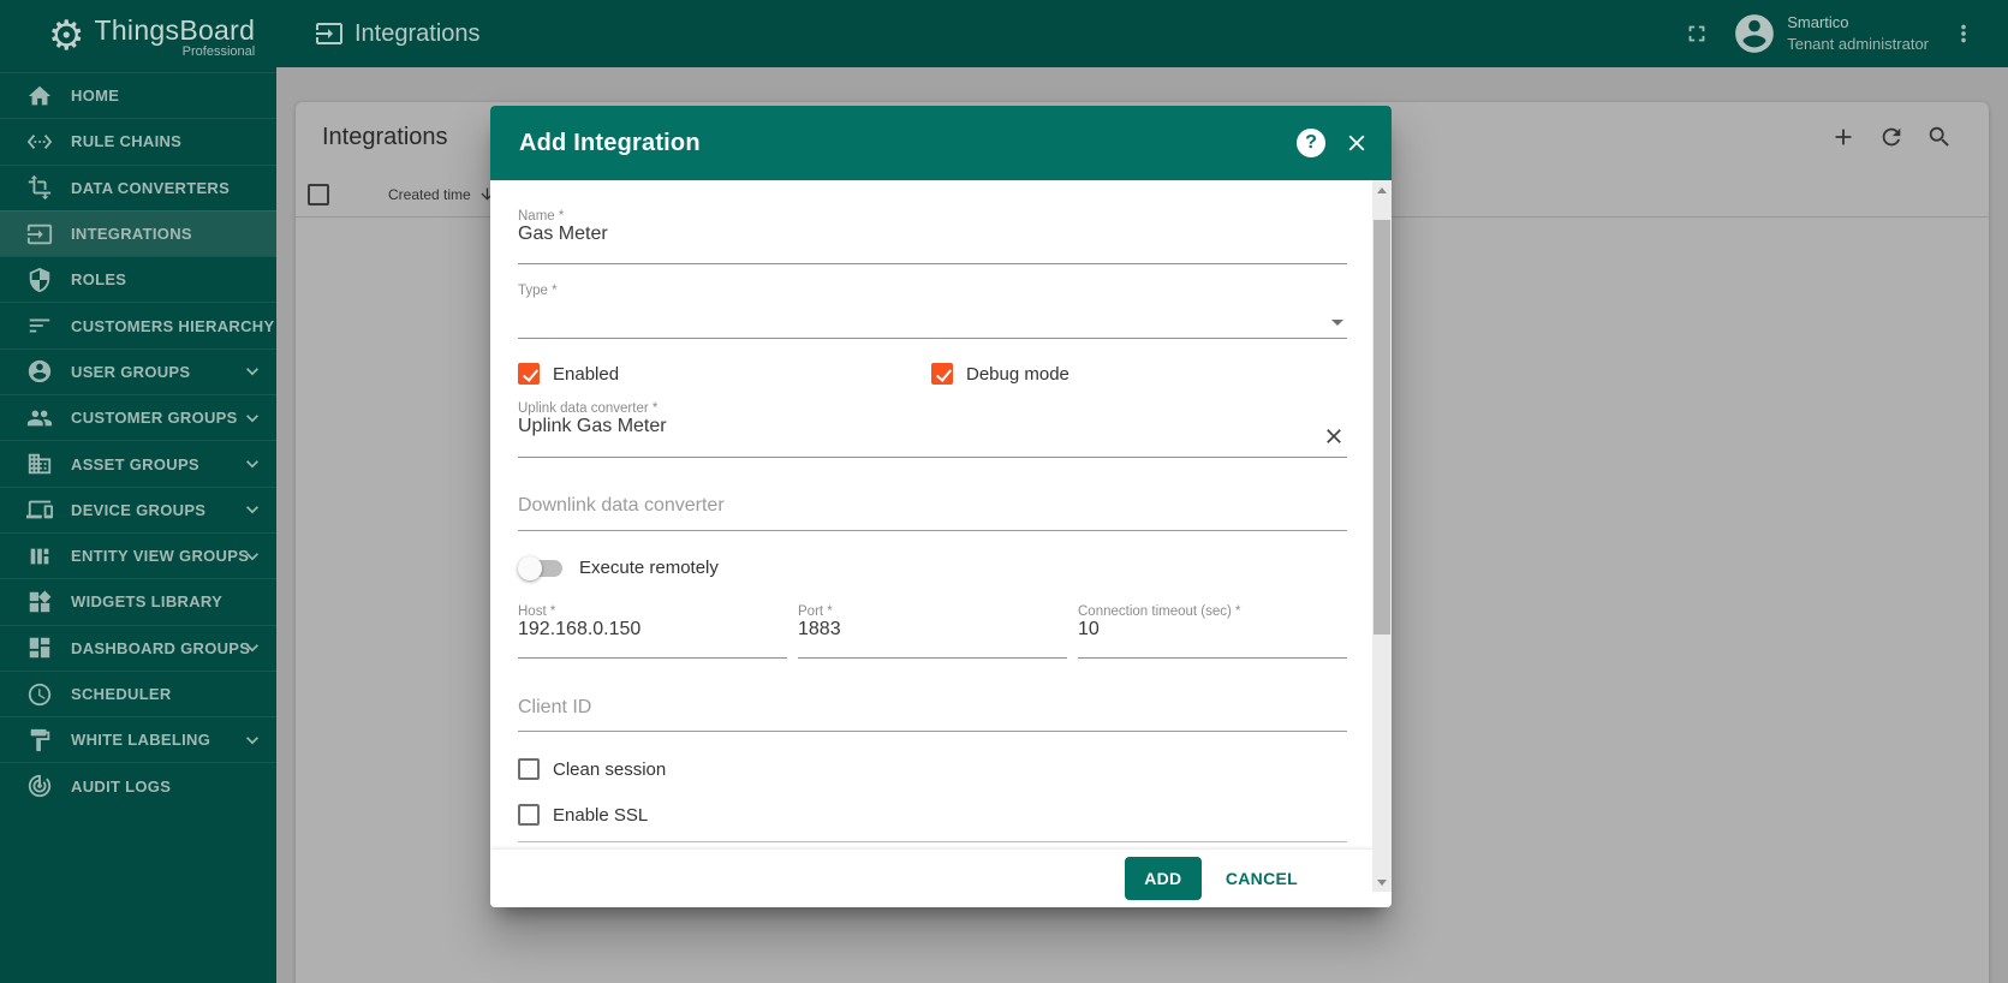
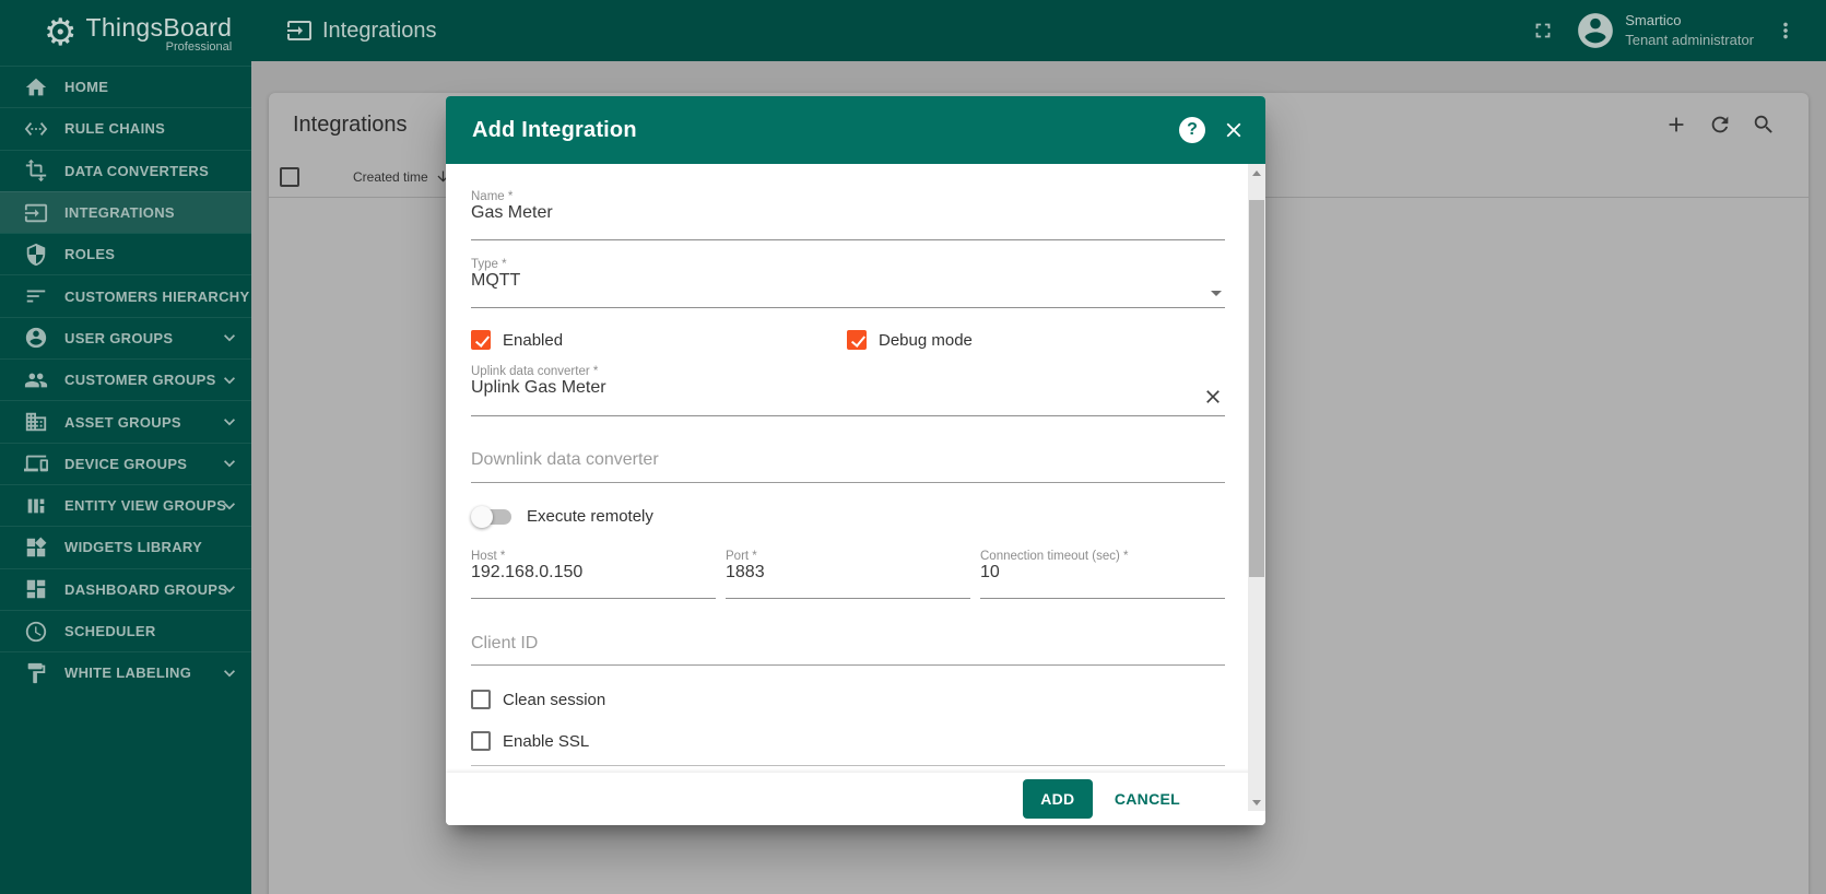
  ⚙
  ThingsBoard
  Professional
  HOME
  RULE CHAINS
  DATA CONVERTERS
  INTEGRATIONS
  ROLES
  CUSTOMERS HIERARCHY
  USER GROUPS
  CUSTOMER GROUPS
  ASSET GROUPS
  DEVICE GROUPS
  ENTITY VIEW GROUPS
  WIDGETS LIBRARY
  DASHBOARD GROUPS
  SCHEDULER
  WHITE LABELING
- AUDIT LOGS
  Integrations
  Smartico
  Tenant administrator
  Integrations
  Created time
  Add Integration
  ?
  Name *
  Gas Meter
  Type *
+ MQTT
  Enabled
  Debug mode
  Uplink data converter *
  Uplink Gas Meter
  Downlink data converter
  Execute remotely
  Host *
  192.168.0.150
  Port *
  1883
  Connection timeout (sec) *
  10
  Client ID
  Clean session
  Enable SSL
  ADD
  CANCEL
